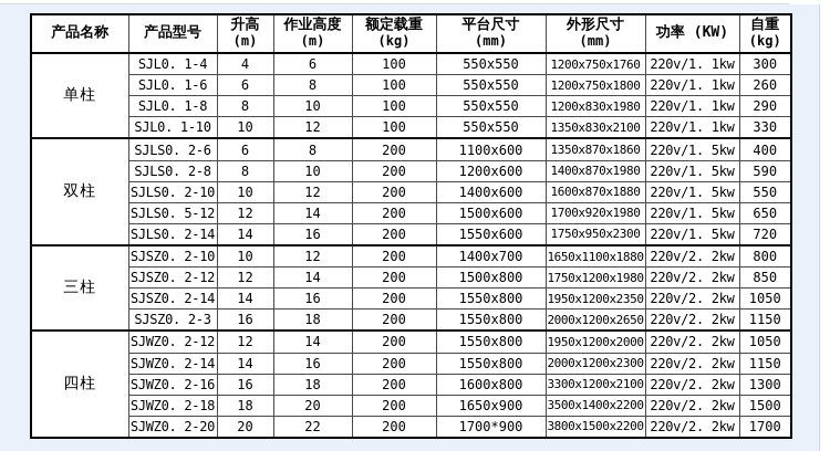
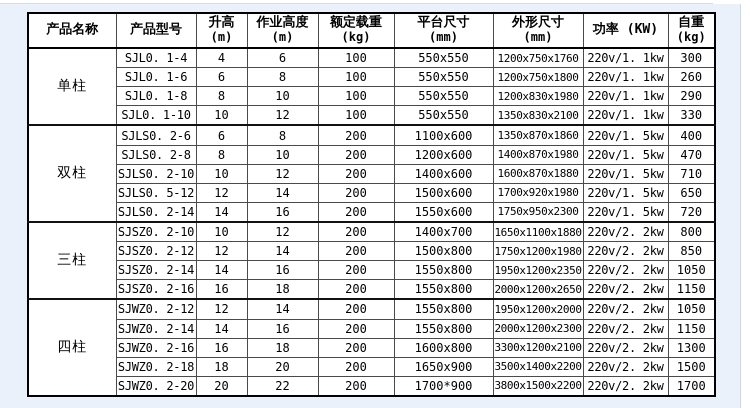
  产品名称	产品型号	升高(m)	作业高度(m)	额定载重(kg)	平台尺寸(mm)	外形尺寸(mm)	功率 (KW)	自重(kg)
  单柱	SJL0. 1-4	4	6	100	550x550	1200x750x1760	220v/1. 1kw	300
  SJL0. 1-6	6	8	100	550x550	1200x750x1800	220v/1. 1kw	260
  SJL0. 1-8	8	10	100	550x550	1200x830x1980	220v/1. 1kw	290
  SJL0. 1-10	10	12	100	550x550	1350x830x2100	220v/1. 1kw	330
  双柱	SJLS0. 2-6	6	8	200	1100x600	1350x870x1860	220v/1. 5kw	400
- SJLS0. 2-8	8	10	200	1200x600	1400x870x1980	220v/1. 5kw	590
+ SJLS0. 2-8	8	10	200	1200x600	1400x870x1980	220v/1. 5kw	470
- SJLS0. 2-10	10	12	200	1400x600	1600x870x1880	220v/1. 5kw	550
+ SJLS0. 2-10	10	12	200	1400x600	1600x870x1880	220v/1. 5kw	710
  SJLS0. 5-12	12	14	200	1500x600	1700x920x1980	220v/1. 5kw	650
  SJLS0. 2-14	14	16	200	1550x600	1750x950x2300	220v/1. 5kw	720
  三柱	SJSZ0. 2-10	10	12	200	1400x700	1650x1100x1880	220v/2. 2kw	800
  SJSZ0. 2-12	12	14	200	1500x800	1750x1200x1980	220v/2. 2kw	850
  SJSZ0. 2-14	14	16	200	1550x800	1950x1200x2350	220v/2. 2kw	1050
- SJSZ0. 2-3	16	18	200	1550x800	2000x1200x2650	220v/2. 2kw	1150
+ SJSZ0. 2-16	16	18	200	1550x800	2000x1200x2650	220v/2. 2kw	1150
  四柱	SJWZ0. 2-12	12	14	200	1550x800	1950x1200x2000	220v/2. 2kw	1050
  SJWZ0. 2-14	14	16	200	1550x800	2000x1200x2300	220v/2. 2kw	1150
  SJWZ0. 2-16	16	18	200	1600x800	3300x1200x2100	220v/2. 2kw	1300
  SJWZ0. 2-18	18	20	200	1650x900	3500x1400x2200	220v/2. 2kw	1500
  SJWZ0. 2-20	20	22	200	1700*900	3800x1500x2200	220v/2. 2kw	1700
